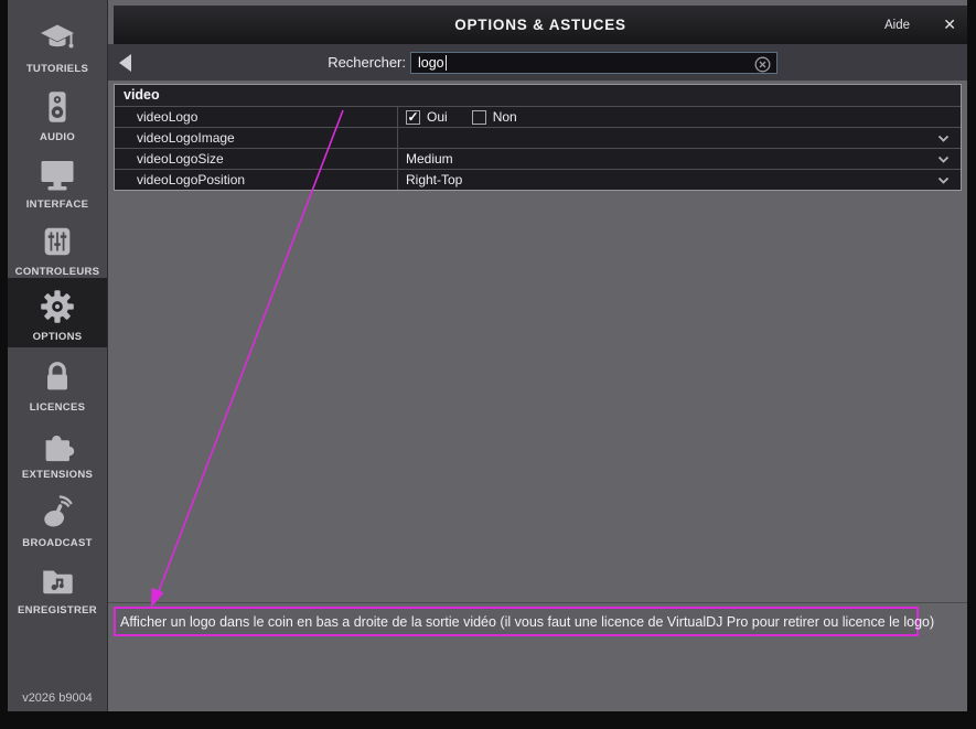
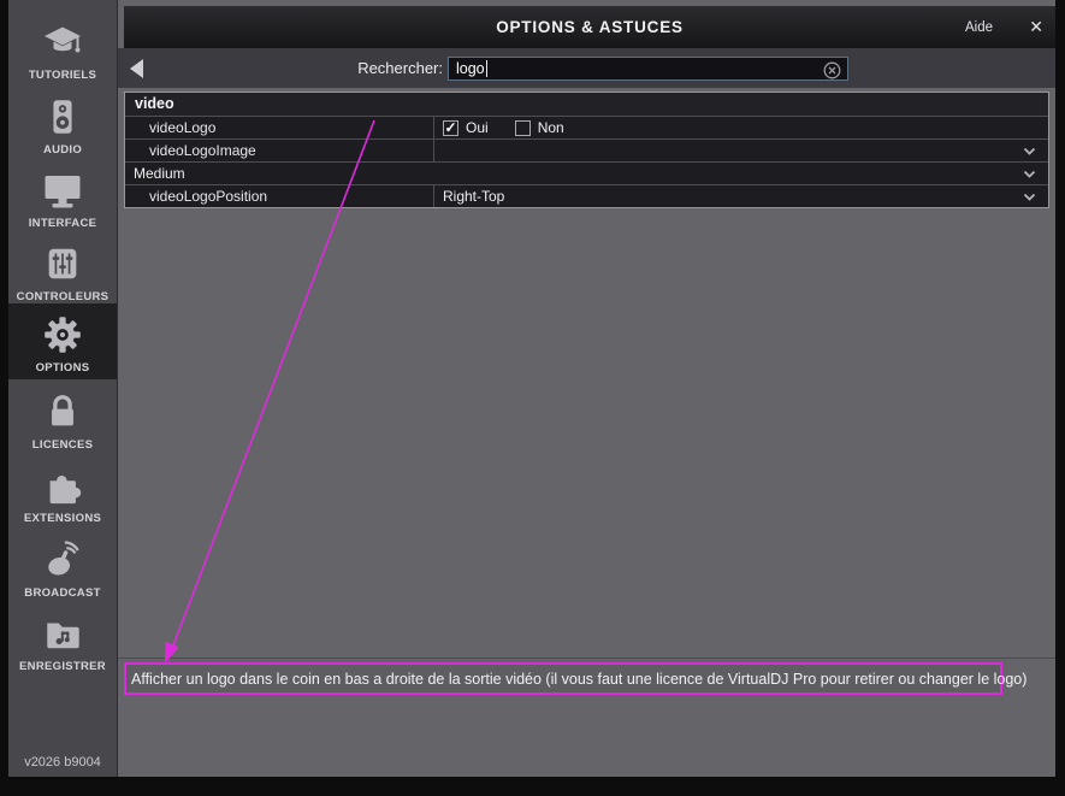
  TUTORIELS
  AUDIO
  INTERFACE
  CONTROLEURS
  OPTIONS
  LICENCES
  EXTENSIONS
  BROADCAST
  ENREGISTRER
  v2026 b9004
  OPTIONS & ASTUCES
  Aide
  ✕
  Rechercher:
  logo
  video
  videoLogo
  ✓
  Oui
  Non
  videoLogoImage
- videoLogoSize
  Medium
  videoLogoPosition
  Right-Top
- Afficher un logo dans le coin en bas a droite de la sortie vidéo (il vous faut une licence de VirtualDJ Pro pour retirer ou licence le logo)
+ Afficher un logo dans le coin en bas a droite de la sortie vidéo (il vous faut une licence de VirtualDJ Pro pour retirer ou changer le logo)
